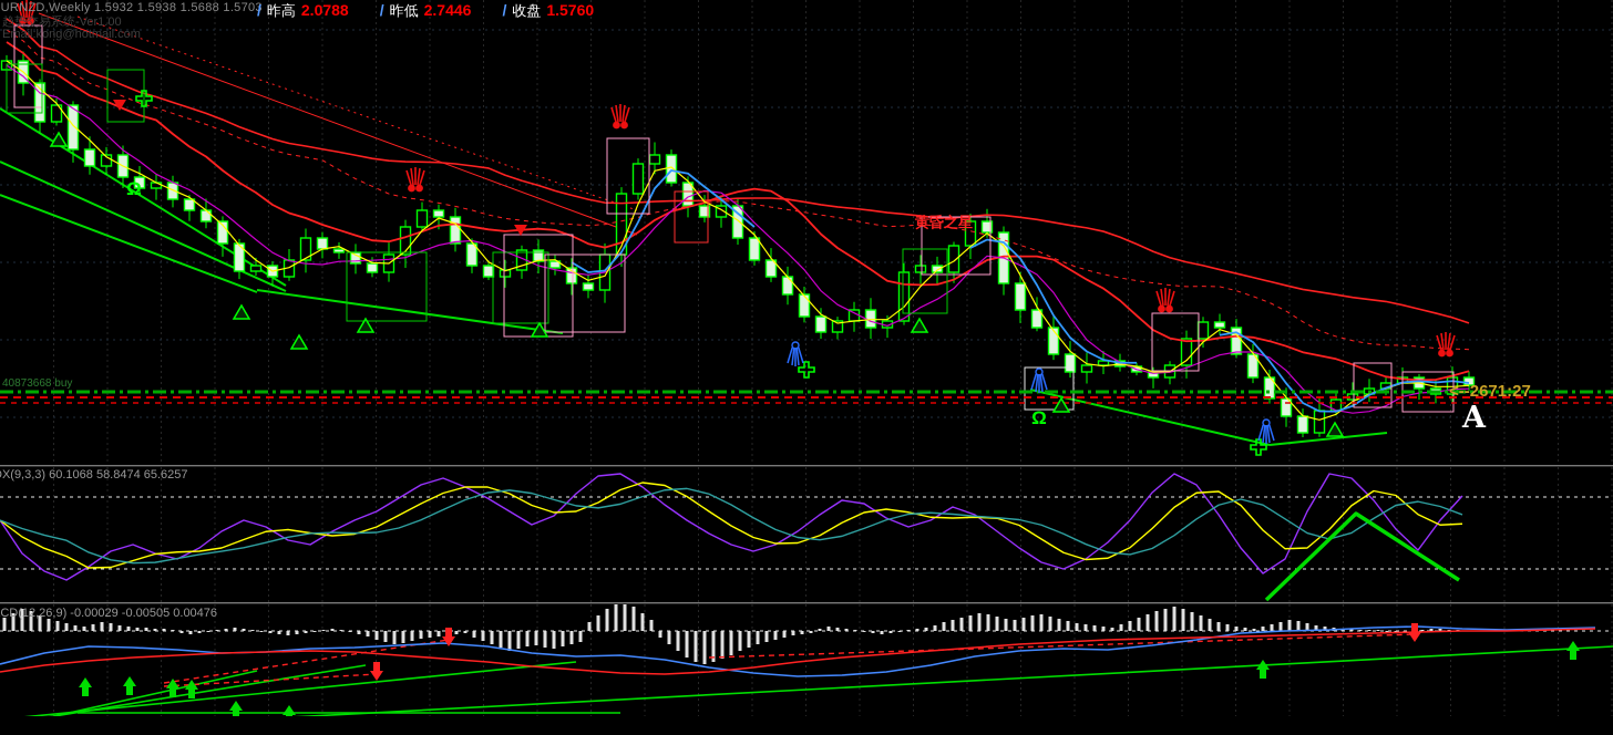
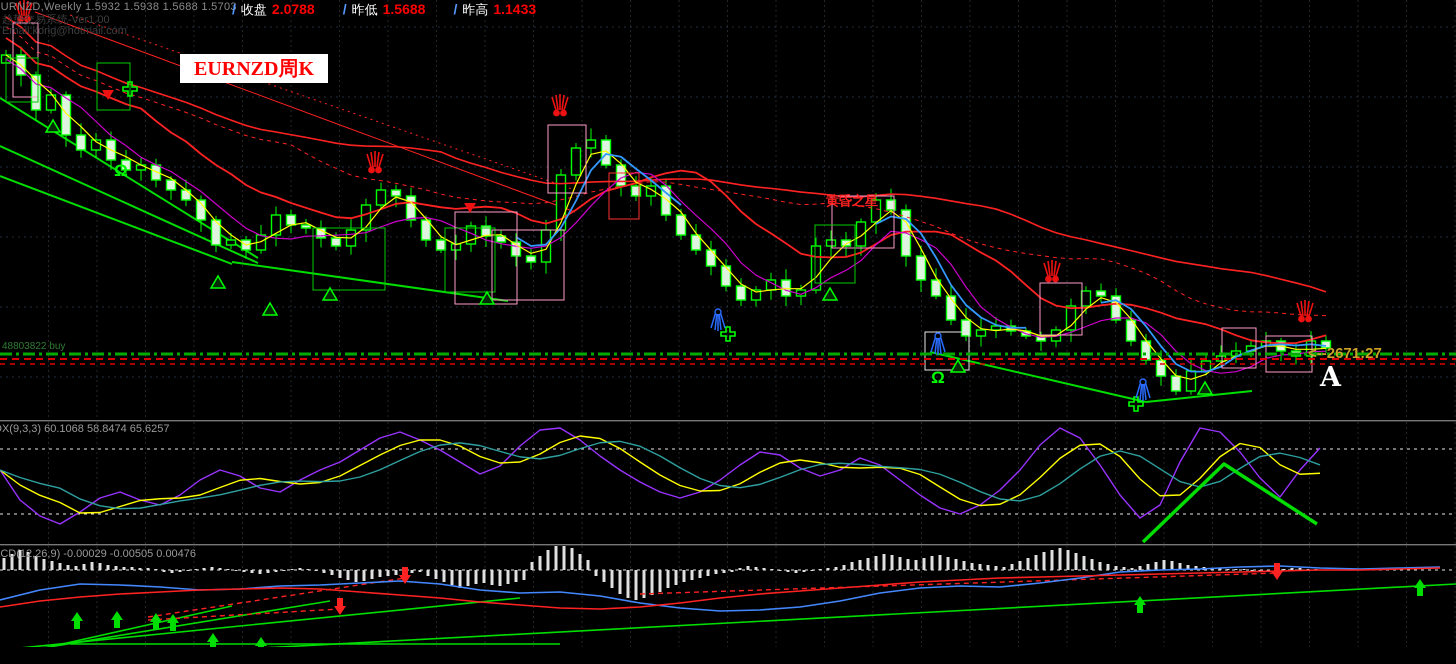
  Ω
  Ω
  URNZD,Weekly 1.5932 1.5938 1.5688 1.5703
  趋势交易系统-Ver1.00
  Email:kong@hotmail.com
  /
- 昨高
+ 收盘
  2.0788
  /
  昨低
- 2.7446
+ 1.5688
  /
- 收盘
+ 昨高
- 1.5760
+ 1.1433
+ EURNZD周K
  黄昏之星
- 40873668 buy
+ 48803822 buy
  <--2671:27
  A
  X(9,3,3) 60.1068 58.8474 65.6257
  CD(12,26,9) -0.00029 -0.00505 0.00476
